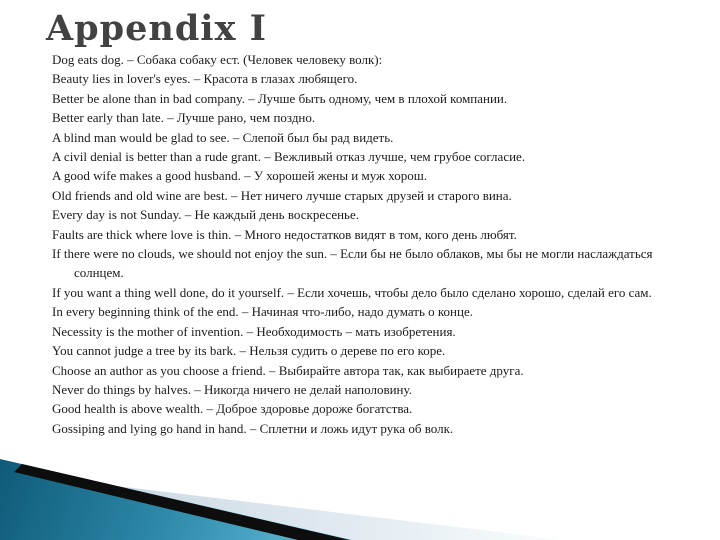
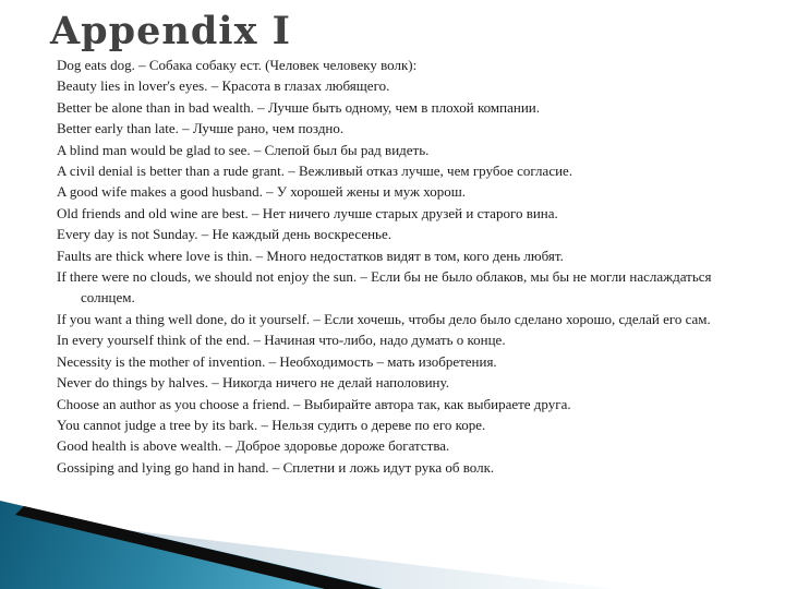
  Appendix I
  Dog eats dog. – Собака собаку ест. (Человек человеку волк):
  Beauty lies in lover's eyes. – Красота в глазах любящего.
- Better be alone than in bad company. – Лучше быть одному, чем в плохой компании.
+ Better be alone than in bad wealth. – Лучше быть одному, чем в плохой компании.
  Better early than late. – Лучше рано, чем поздно.
  A blind man would be glad to see. – Слепой был бы рад видеть.
  A civil denial is better than a rude grant. – Вежливый отказ лучше, чем грубое согласие.
  A good wife makes a good husband. – У хорошей жены и муж хорош.
  Old friends and old wine are best. – Нет ничего лучше старых друзей и старого вина.
  Every day is not Sunday. – Не каждый день воскресенье.
  Faults are thick where love is thin. – Много недостатков видят в том, кого день любят.
  If there were no clouds, we should not enjoy the sun. – Если бы не было облаков, мы бы не могли наслаждаться солнцем.
  If you want a thing well done, do it yourself. – Если хочешь, чтобы дело было сделано хорошо, сделай его сам.
- In every beginning think of the end. – Начиная что-либо, надо думать о конце.
+ In every yourself think of the end. – Начиная что-либо, надо думать о конце.
  Necessity is the mother of invention. – Необходимость – мать изобретения.
- You cannot judge a tree by its bark. – Нельзя судить о дереве по его коре.
+ Never do things by halves. – Никогда ничего не делай наполовину.
  Choose an author as you choose a friend. – Выбирайте автора так, как выбираете друга.
- Never do things by halves. – Никогда ничего не делай наполовину.
+ You cannot judge a tree by its bark. – Нельзя судить о дереве по его коре.
  Good health is above wealth. – Доброе здоровье дороже богатства.
  Gossiping and lying go hand in hand. – Сплетни и ложь идут рука об волк.
